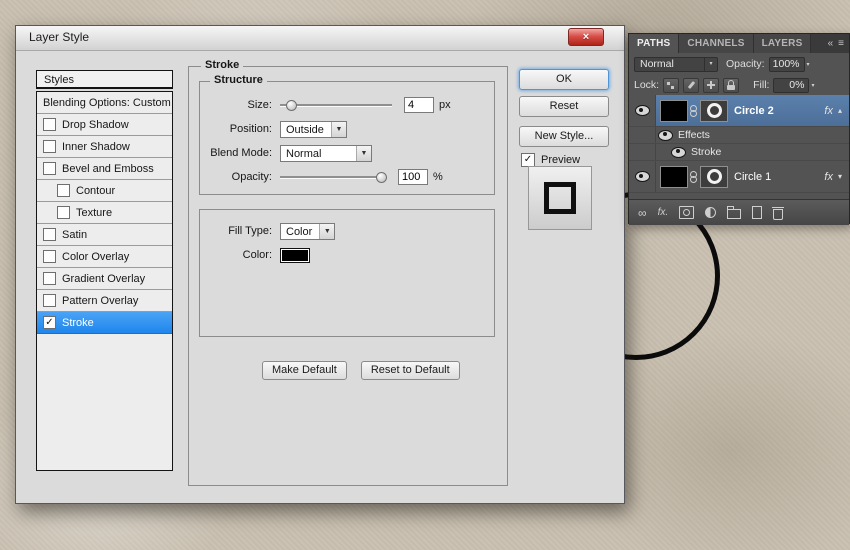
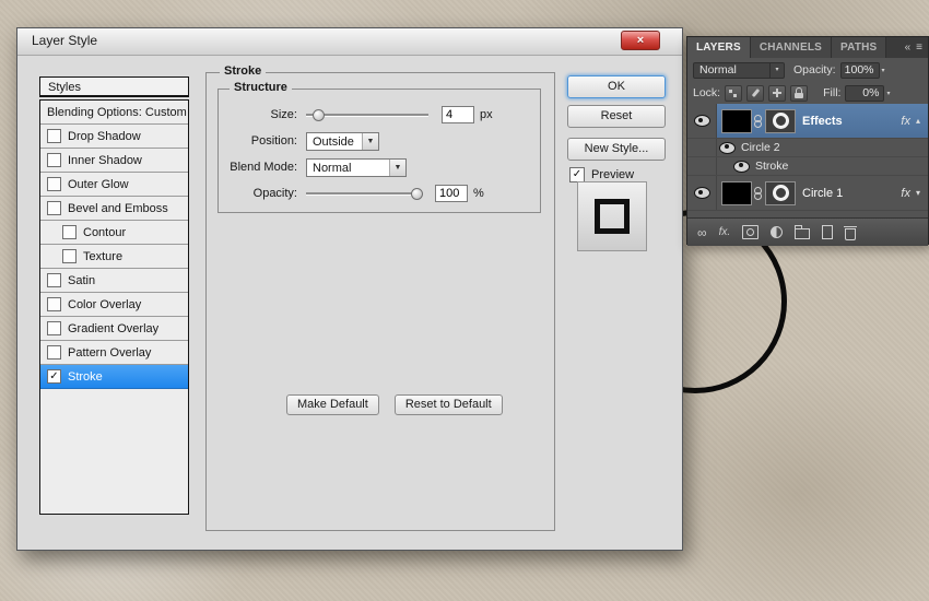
  Layer Style
  ×
  Styles
  Blending Options: Custom
  Drop Shadow
  Inner Shadow
+ Outer Glow
  Bevel and Emboss
  Contour
  Texture
  Satin
  Color Overlay
  Gradient Overlay
  Pattern Overlay
  ✓
  Stroke
  Stroke
  Structure
  Size:
  4
  px
  Position:
  Outside
  Blend Mode:
  Normal
  Opacity:
  100
  %
- Fill Type:
- Color
- Color:
  Make Default
  Reset to Default
  OK
  Reset
  New Style...
  ✓
  Preview
- PATHS
+ LAYERS
  CHANNELS
- LAYERS
+ PATHS
  «
  ≡
  Normal
  Opacity:
  100%
  Lock:
  Fill:
  0%
- Circle 2
+ Effects
  fx
  ▴
- Effects
+ Circle 2
  Stroke
  Circle 1
  fx
  ▾
  ∞
  fx.
